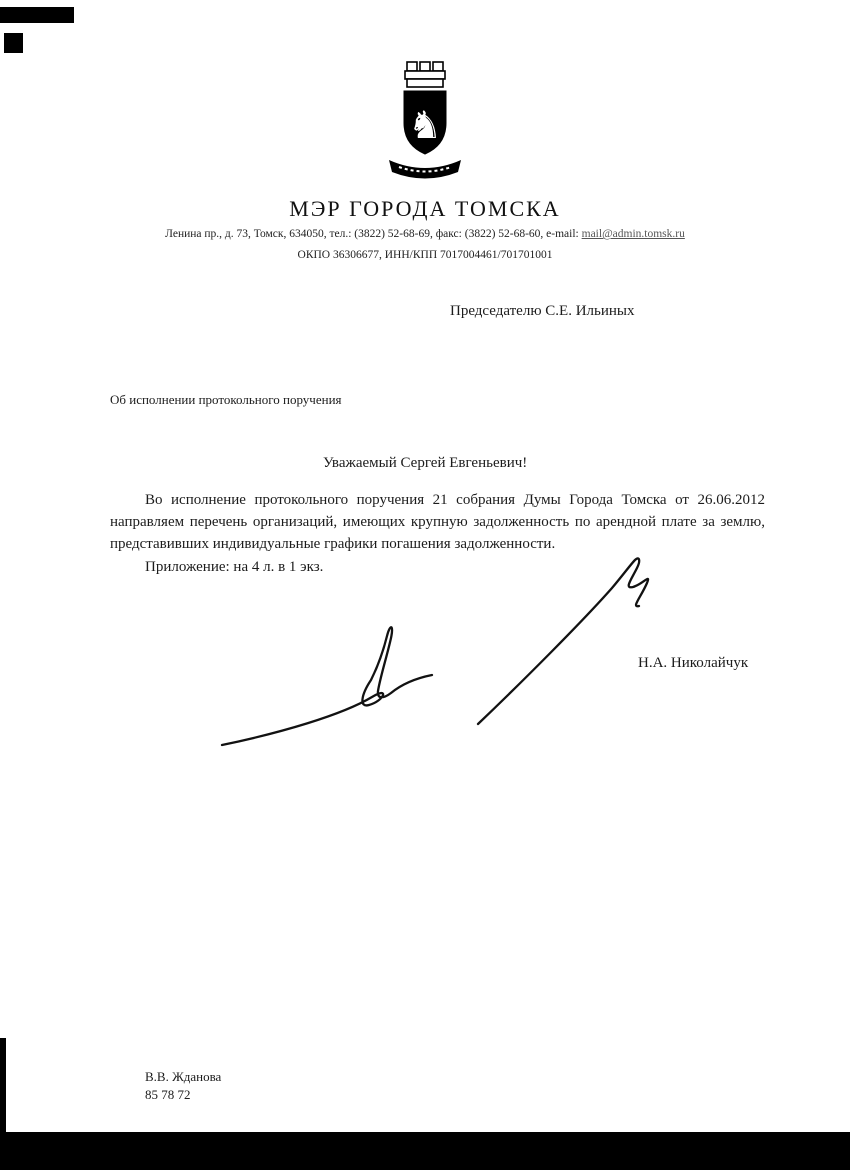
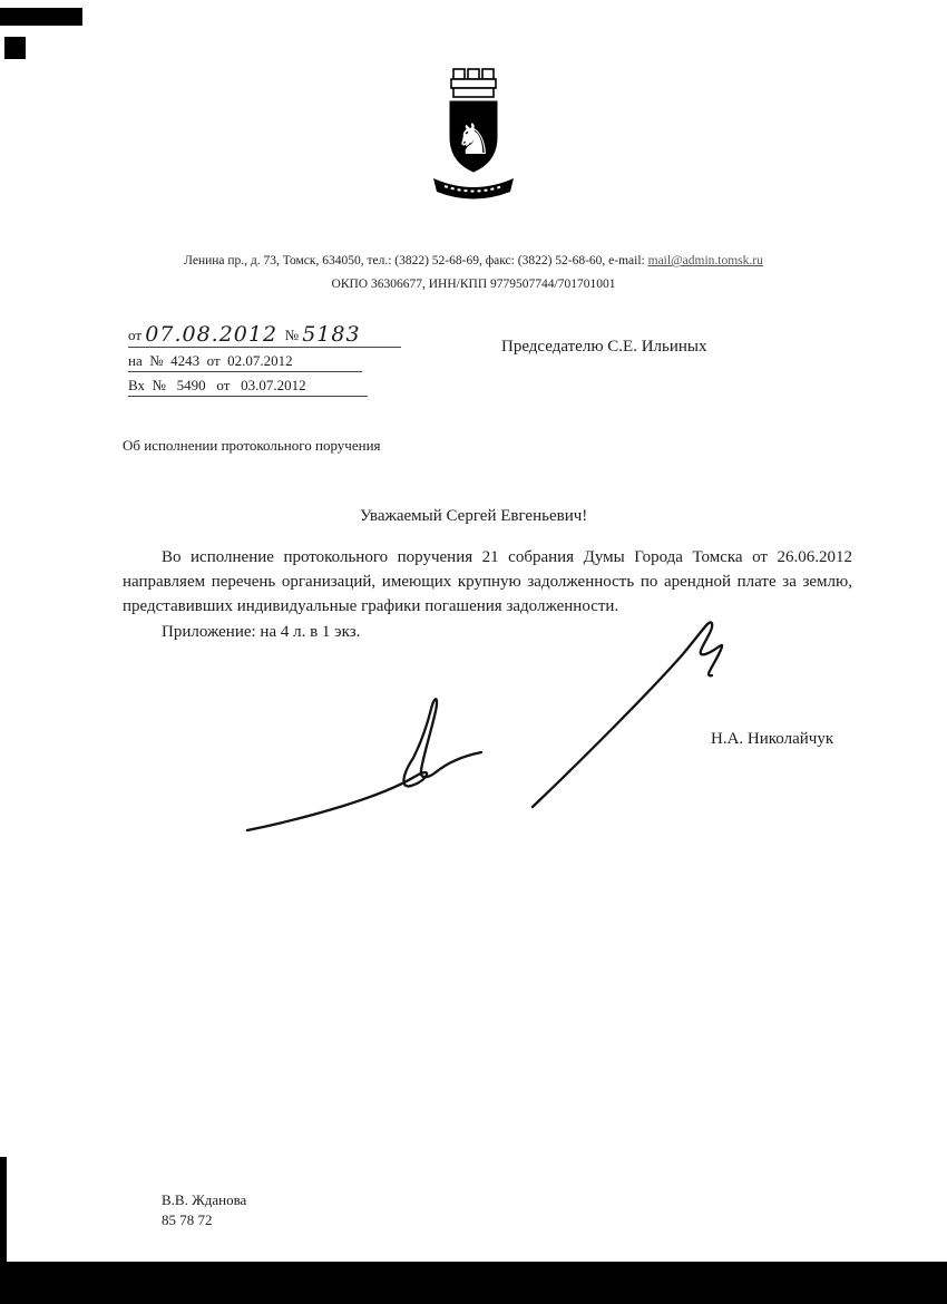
  ♞
- МЭР ГОРОДА ТОМСКА
  Ленина пр., д. 73, Томск, 634050, тел.: (3822) 52-68-69, факс: (3822) 52-68-60, e-mail: mail@admin.tomsk.ru
- ОКПО 36306677, ИНН/КПП 7017004461/701701001
+ ОКПО 36306677, ИНН/КПП 9779507744/701701001
+ от 07.08.2012 № 5183
+ на № 4243 от 02.07.2012
+ Вх № 5490 от 03.07.2012
  Председателю С.Е. Ильиных
  Об исполнении протокольного поручения
  Уважаемый Сергей Евгеньевич!
  Во исполнение протокольного поручения 21 собрания Думы Города Томска от 26.06.2012 направляем перечень организаций, имеющих крупную задолженность по арендной плате за землю, представивших индивидуальные графики погашения задолженности.
  Приложение: на 4 л. в 1 экз.
  Н.А. Николайчук
  В.В. Жданова
  85 78 72
